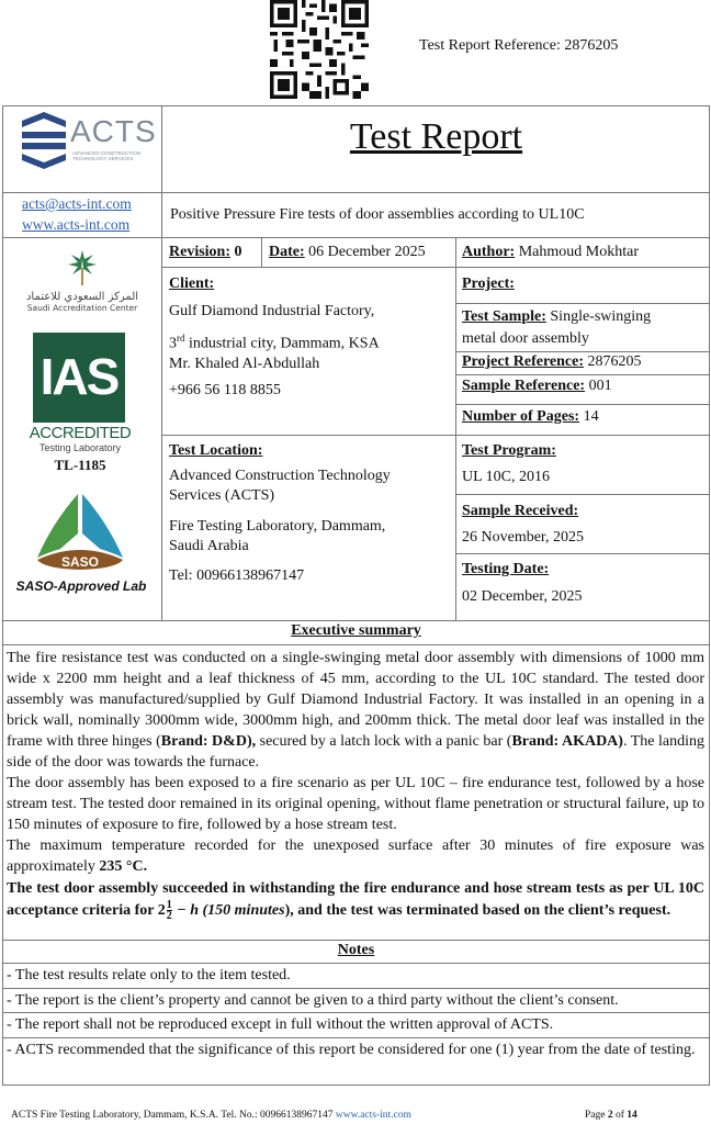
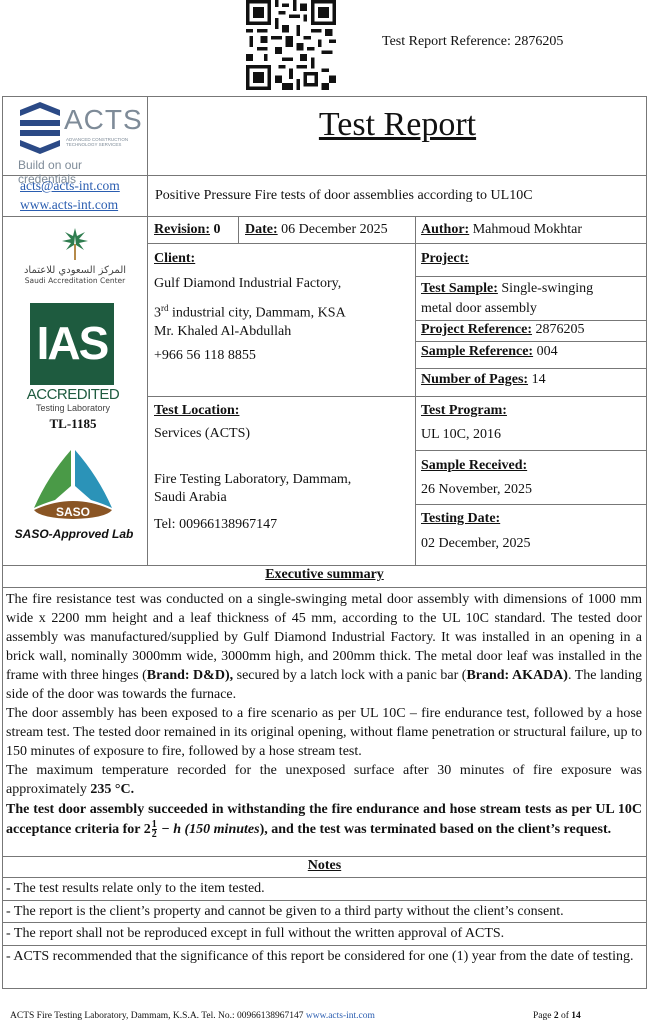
  Test Report Reference: 2876205
  ACTS
+ Build on our credentials
  Test Report
  acts@acts-int.com
  www.acts-int.com
  Positive Pressure Fire tests of door assemblies according to UL10C
  Revision: 0
  Date: 06 December 2025
  Author: Mahmoud Mokhtar
  Client:
  Gulf Diamond Industrial Factory,
  3rd industrial city, Dammam, KSA
  Mr. Khaled Al-Abdullah
  +966 56 118 8855
  Project:
  Test Sample: Single-swinging
  metal door assembly
  Project Reference: 2876205
- Sample Reference: 001
+ Sample Reference: 004
  Number of Pages: 14
  المركز السعودي للاعتماد
  Saudi Accreditation Center
  IAS
  ACCREDITED
  Testing Laboratory
  TL-1185
  SASO
  SASO-Approved Lab
  Test Location:
- Advanced Construction Technology
  Services (ACTS)
  Fire Testing Laboratory, Dammam,
  Saudi Arabia
  Tel: 00966138967147
  Test Program:
  UL 10C, 2016
  Sample Received:
  26 November, 2025
  Testing Date:
  02 December, 2025
  Executive summary
  The fire resistance test was conducted on a single-swinging metal door assembly with dimensions of 1000 mm wide x 2200 mm height and a leaf thickness of 45 mm, according to the UL 10C standard. The tested door assembly was manufactured/supplied by Gulf Diamond Industrial Factory. It was installed in an opening in a brick wall, nominally 3000mm wide, 3000mm high, and 200mm thick. The metal door leaf was installed in the frame with three hinges (Brand: D&D), secured by a latch lock with a panic bar (Brand: AKADA). The landing side of the door was towards the furnace.
  The door assembly has been exposed to a fire scenario as per UL 10C – fire endurance test, followed by a hose stream test. The tested door remained in its original opening, without flame penetration or structural failure, up to 150 minutes of exposure to fire, followed by a hose stream test.
  The maximum temperature recorded for the unexposed surface after 30 minutes of fire exposure was approximately 235 °C.
  The test door assembly succeeded in withstanding the fire endurance and hose stream tests as per UL 10C acceptance criteria for 2
  1
  2
  − h (150 minutes), and the test was terminated based on the client’s request.
  Notes
  - The test results relate only to the item tested.
  - The report is the client’s property and cannot be given to a third party without the client’s consent.
  - The report shall not be reproduced except in full without the written approval of ACTS.
  - ACTS recommended that the significance of this report be considered for one (1) year from the date of testing.
  ACTS Fire Testing Laboratory, Dammam, K.S.A. Tel. No.: 00966138967147 www.acts-int.com
  Page 2 of 14
